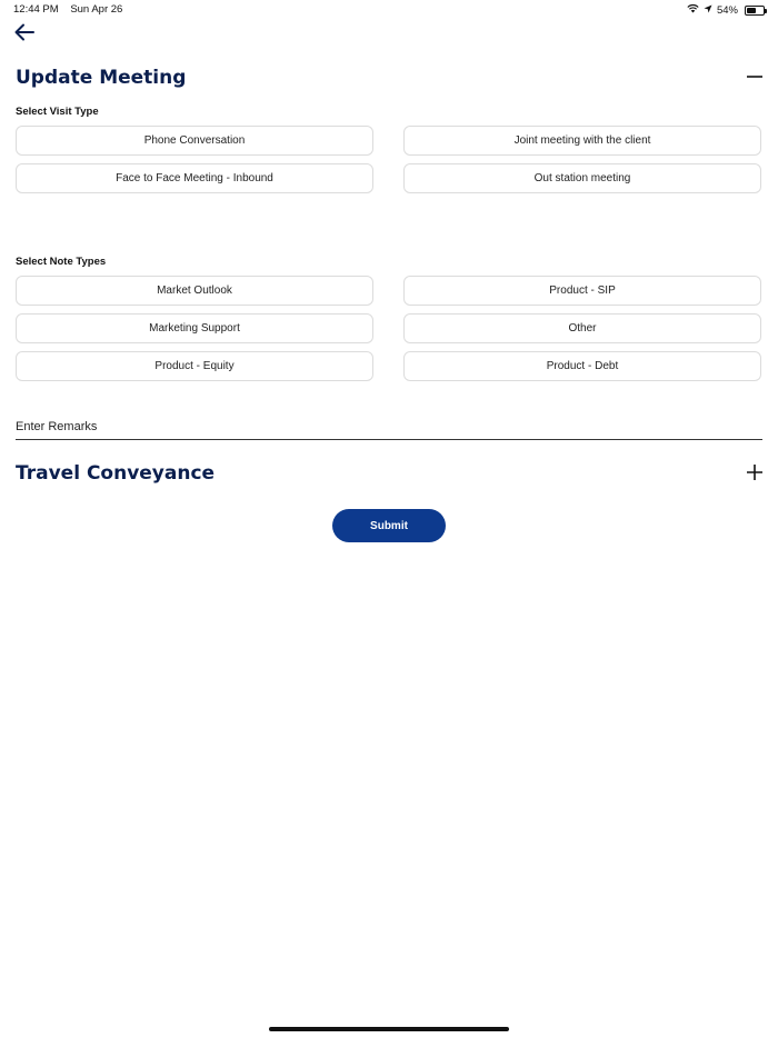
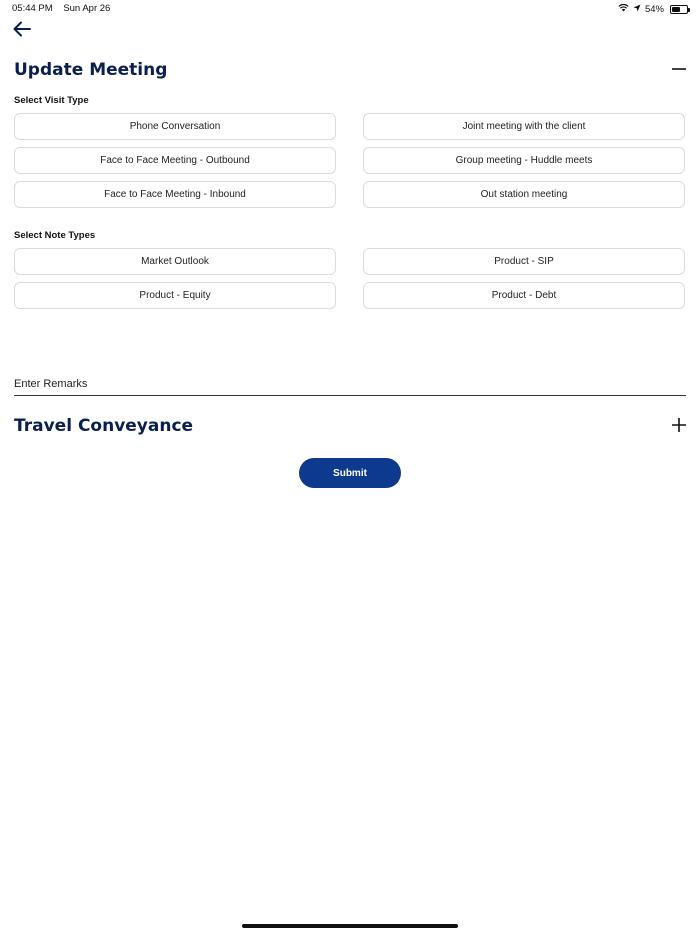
- 12:44 PM Sun Apr 26
+ 05:44 PM Sun Apr 26
  54%
  Update Meeting
  Select Visit Type
  Phone Conversation
  Joint meeting with the client
+ Face to Face Meeting - Outbound
+ Group meeting - Huddle meets
  Face to Face Meeting - Inbound
  Out station meeting
  Select Note Types
  Market Outlook
  Product - SIP
- Marketing Support
- Other
  Product - Equity
  Product - Debt
  Enter Remarks
  Travel Conveyance
  Submit
